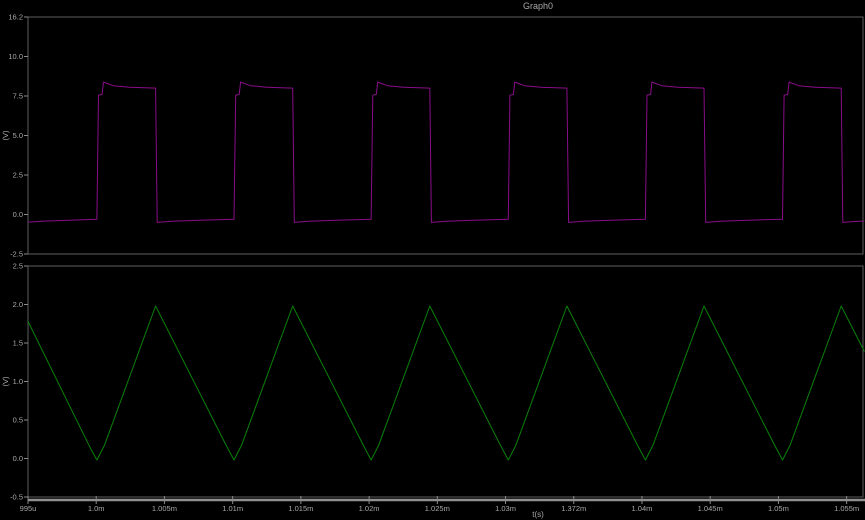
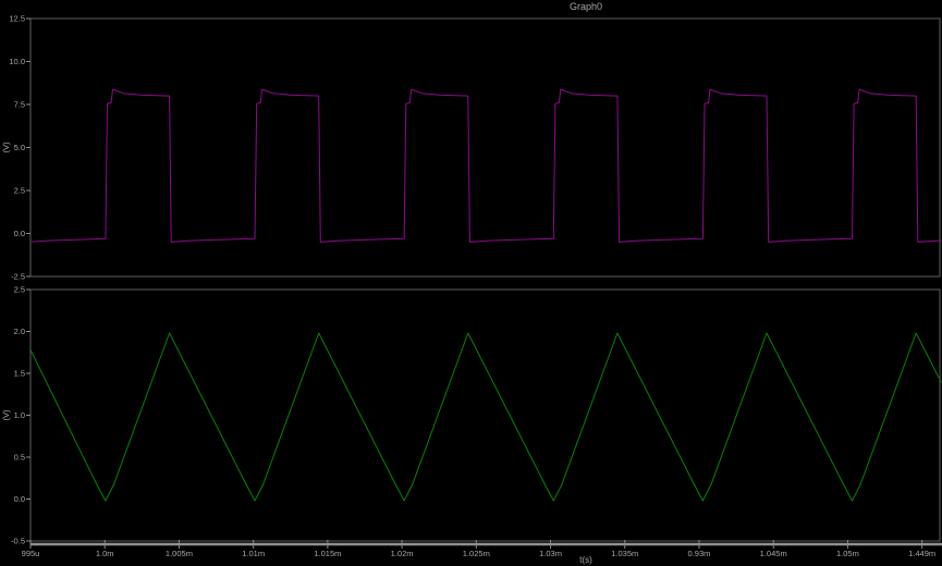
  Graph0
- 16.2
+ 12.5
  10.0
  7.5
  5.0
  2.5
  0.0
  -2.5
  2.5
  2.0
  1.5
  1.0
  0.5
  0.0
  -0.5
  995u
  1.0m
  1.005m
  1.01m
  1.015m
  1.02m
  1.025m
  1.03m
- 1.372m
+ 1.035m
- 1.04m
+ 0.93m
  1.045m
  1.05m
- 1.055m
+ 1.449m
  t(s)
